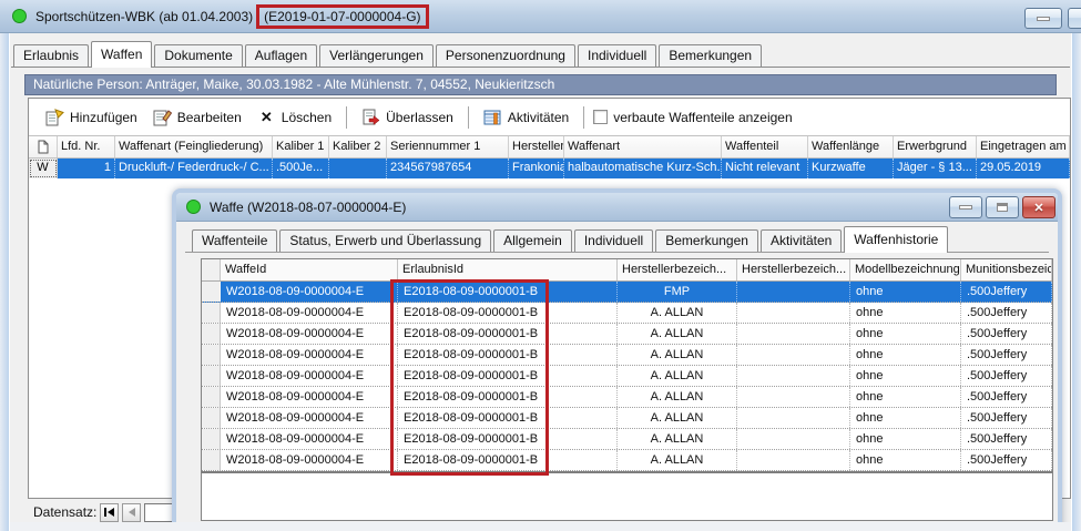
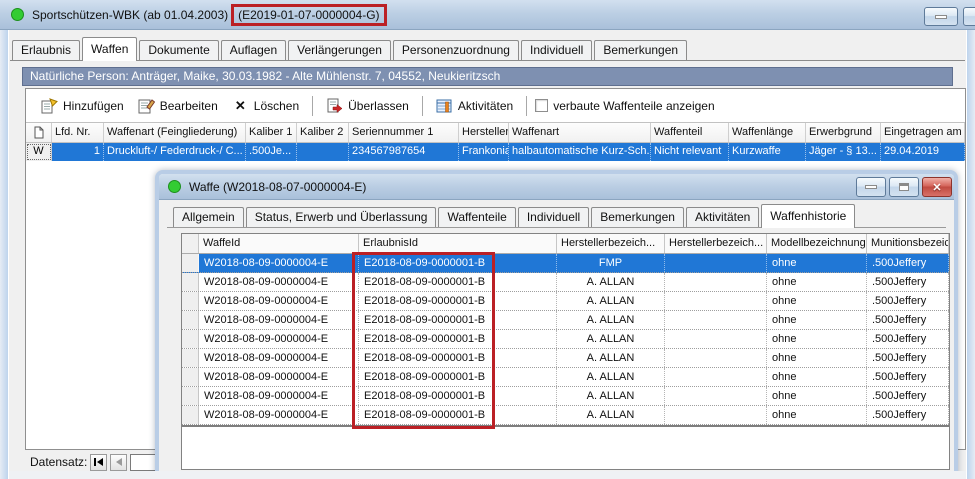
  Sportschützen-WBK (ab 01.04.2003)
  (E2019-01-07-0000004-G)
  Erlaubnis
  Waffen
  Dokumente
  Auflagen
  Verlängerungen
  Personenzuordnung
  Individuell
  Bemerkungen
  Natürliche Person: Anträger, Maike, 30.03.1982 - Alte Mühlenstr. 7, 04552, Neukieritzsch
  Hinzufügen
  Bearbeiten
  ✕
  Löschen
  Überlassen
  Aktivitäten
  verbaute Waffenteile anzeigen
  Lfd. Nr.
  Waffenart (Feingliederung)
  Kaliber 1
  Kaliber 2
  Seriennummer 1
  Hersteller
  Waffenart
  Waffenteil
  Waffenlänge
  Erwerbgrund
  Eingetragen am
  W
  1
  Druckluft-/ Federdruck-/ C...
  .500Je...
  234567987654
  Frankonia
  halbautomatische Kurz-Sch.
  Nicht relevant
  Kurzwaffe
  Jäger - § 13...
- 29.05.2019
+ 29.04.2019
  Datensatz:
  Waffe (W2018-08-07-0000004-E)
  ✕
- Waffenteile
+ Allgemein
  Status, Erwerb und Überlassung
- Allgemein
+ Waffenteile
  Individuell
  Bemerkungen
  Aktivitäten
  Waffenhistorie
  WaffeId
  ErlaubnisId
  Herstellerbezeich...
  Herstellerbezeich...
  Modellbezeichnung
  Munitionsbezeic
  W2018-08-09-0000004-E
  E2018-08-09-0000001-B
  FMP
  ohne
  .500Jeffery
  W2018-08-09-0000004-E
  E2018-08-09-0000001-B
  A. ALLAN
  ohne
  .500Jeffery
  W2018-08-09-0000004-E
  E2018-08-09-0000001-B
  A. ALLAN
  ohne
  .500Jeffery
  W2018-08-09-0000004-E
  E2018-08-09-0000001-B
  A. ALLAN
  ohne
  .500Jeffery
  W2018-08-09-0000004-E
  E2018-08-09-0000001-B
  A. ALLAN
  ohne
  .500Jeffery
  W2018-08-09-0000004-E
  E2018-08-09-0000001-B
  A. ALLAN
  ohne
  .500Jeffery
  W2018-08-09-0000004-E
  E2018-08-09-0000001-B
  A. ALLAN
  ohne
  .500Jeffery
  W2018-08-09-0000004-E
  E2018-08-09-0000001-B
  A. ALLAN
  ohne
  .500Jeffery
  W2018-08-09-0000004-E
  E2018-08-09-0000001-B
  A. ALLAN
  ohne
  .500Jeffery
